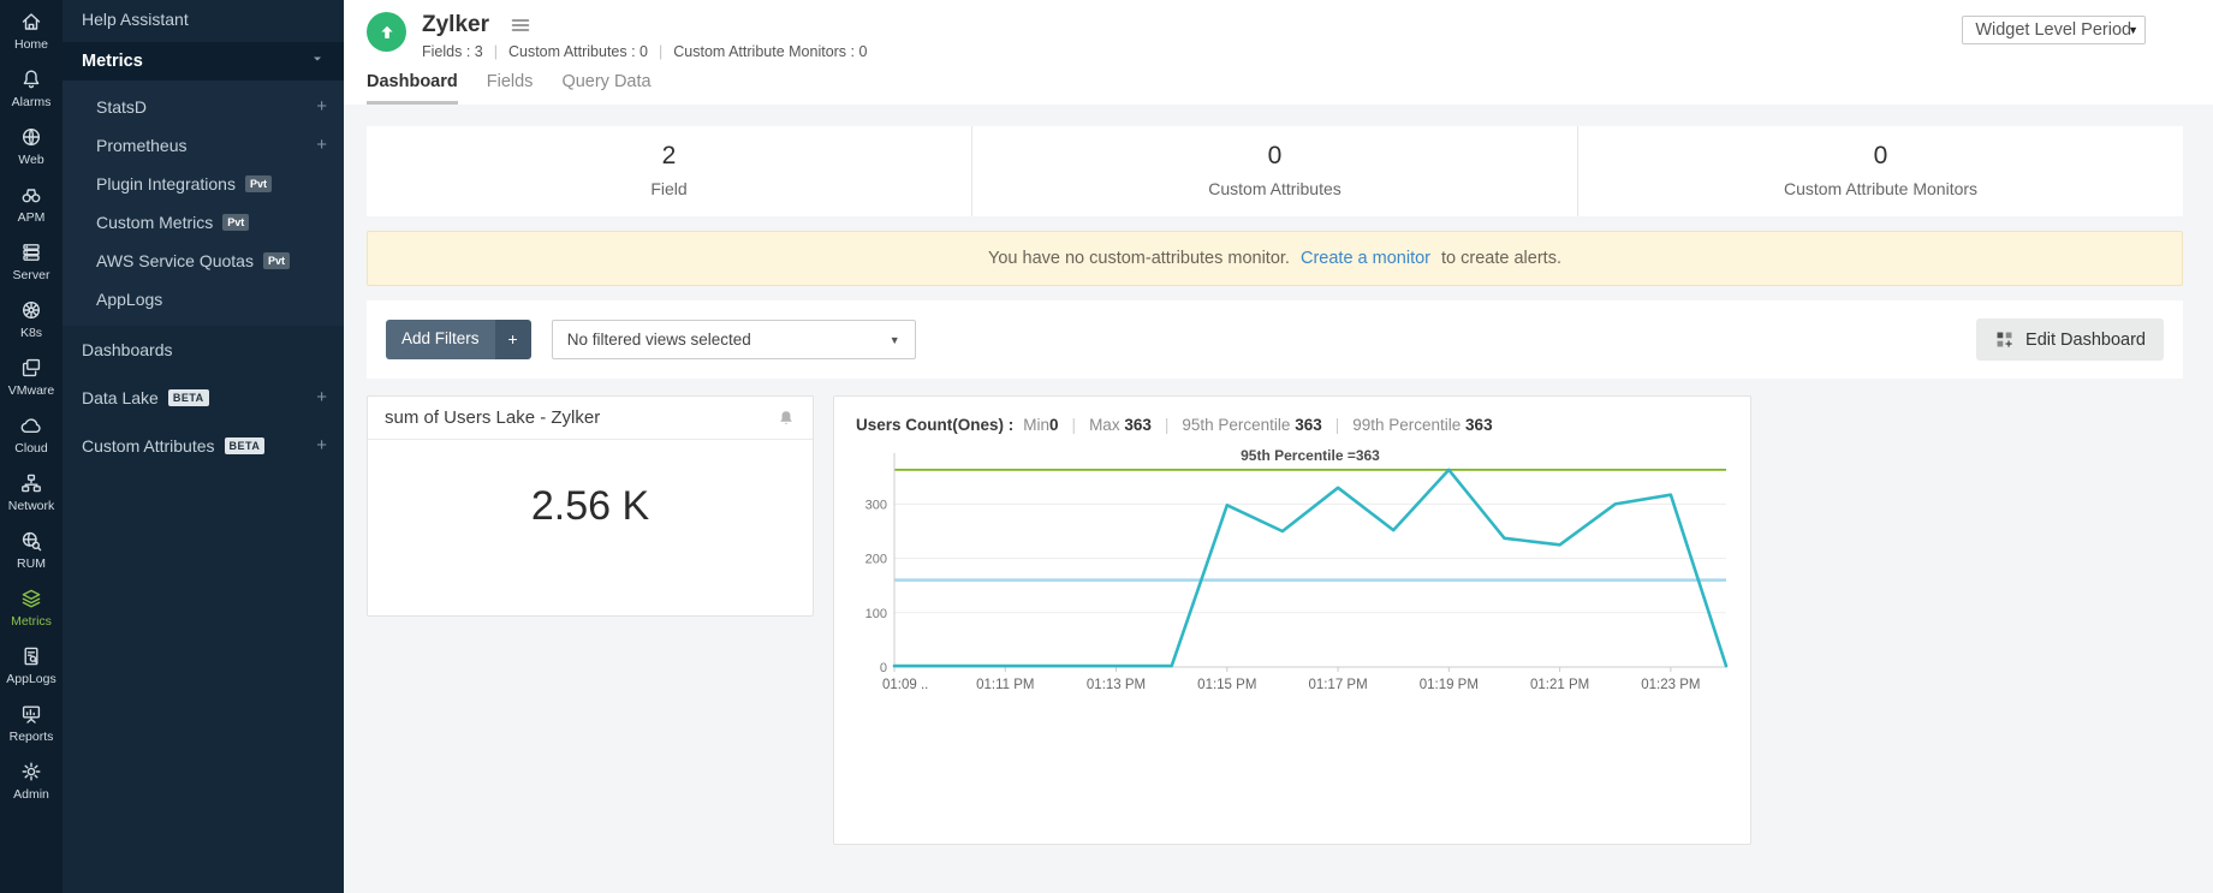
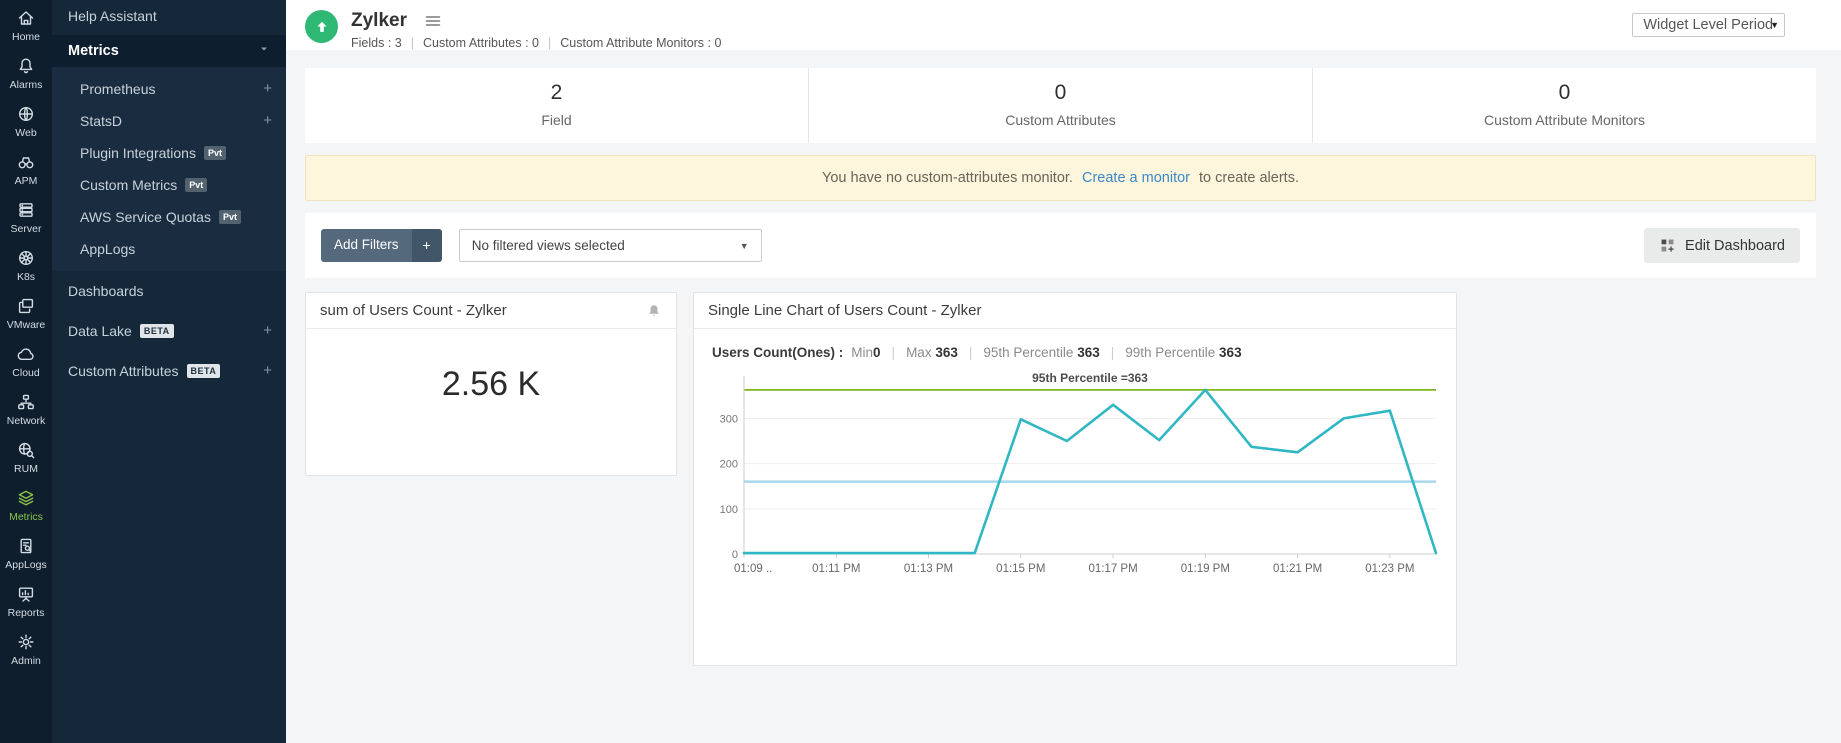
  Home
  Alarms
  Web
  APM
  Server
  K8s
  VMware
  Cloud
  Network
  RUM
  Metrics
  AppLogs
  Reports
  Admin
  Help Assistant
  Metrics
- StatsD
+ Prometheus
  +
- Prometheus
+ StatsD
  +
  Plugin Integrations
  Pvt
  Custom Metrics
  Pvt
  AWS Service Quotas
  Pvt
  AppLogs
  Dashboards
  Data Lake
  BETA
  +
  Custom Attributes
  BETA
  +
  Zylker
  Fields : 3 | Custom Attributes : 0 | Custom Attribute Monitors : 0
  Widget Level Period
  ▼
- Dashboard
- Fields
- Query Data
  2
  Field
  0
  Custom Attributes
  0
  Custom Attribute Monitors
  You have no custom-attributes monitor. Create a monitor to create alerts.
  Add Filters
  +
  No filtered views selected
  ▼
  Edit Dashboard
- sum of Users Lake - Zylker
+ sum of Users Count - Zylker
  2.56 K
+ Single Line Chart of Users Count - Zylker
  Users Count(Ones) : Min0 | Max 363 | 95th Percentile 363 | 99th Percentile 363
  0
  100
  200
  300
  95th Percentile =363
  01:09 ..
  01:11 PM
  01:13 PM
  01:15 PM
  01:17 PM
  01:19 PM
  01:21 PM
  01:23 PM
